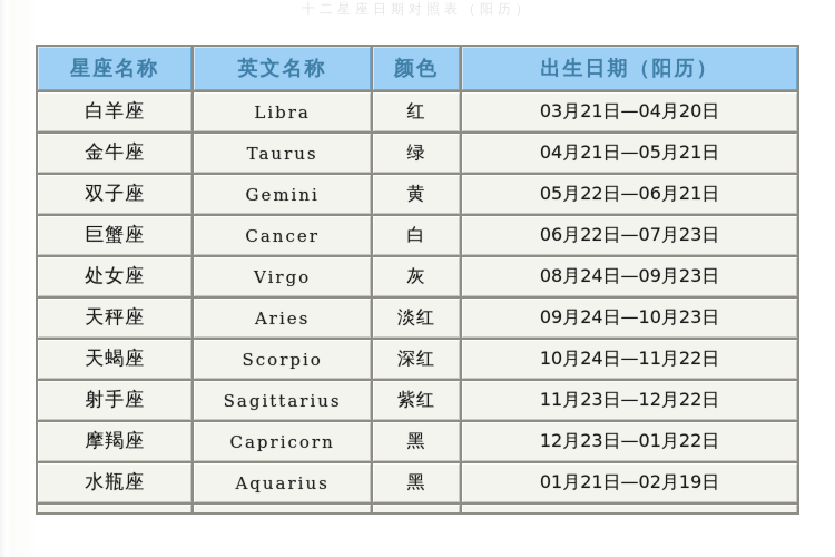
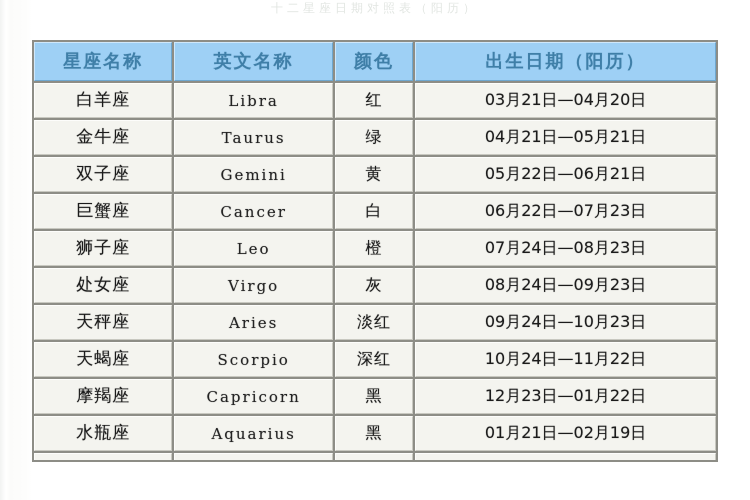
  十二星座日期对照表（阳历）
  星座名称	英文名称	颜色	出生日期（阳历）
  白羊座	Libra	红	03月21日—04月20日
  金牛座	Taurus	绿	04月21日—05月21日
  双子座	Gemini	黄	05月22日—06月21日
  巨蟹座	Cancer	白	06月22日—07月23日
+ 狮子座	Leo	橙	07月24日—08月23日
  处女座	Virgo	灰	08月24日—09月23日
  天秤座	Aries	淡红	09月24日—10月23日
  天蝎座	Scorpio	深红	10月24日—11月22日
- 射手座	Sagittarius	紫红	11月23日—12月22日
  摩羯座	Capricorn	黑	12月23日—01月22日
  水瓶座	Aquarius	黑	01月21日—02月19日
